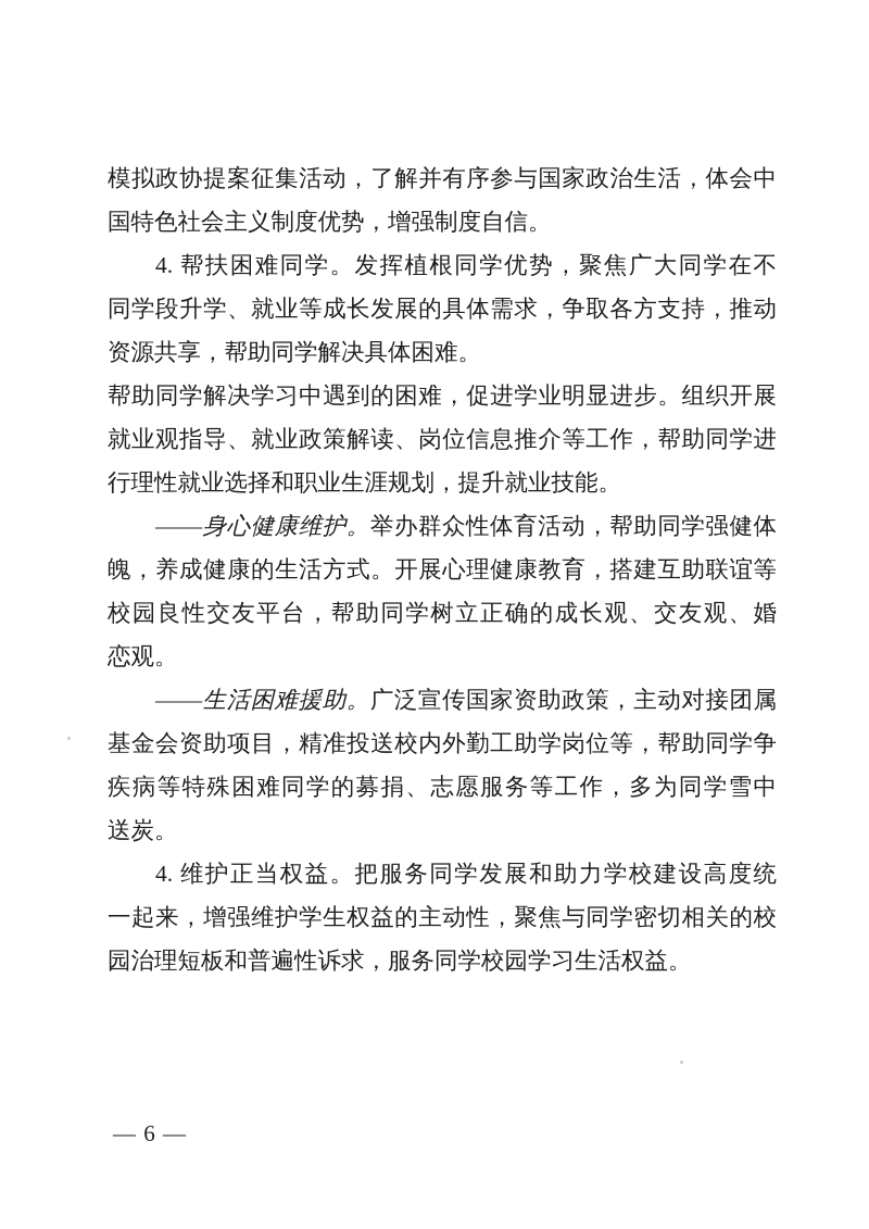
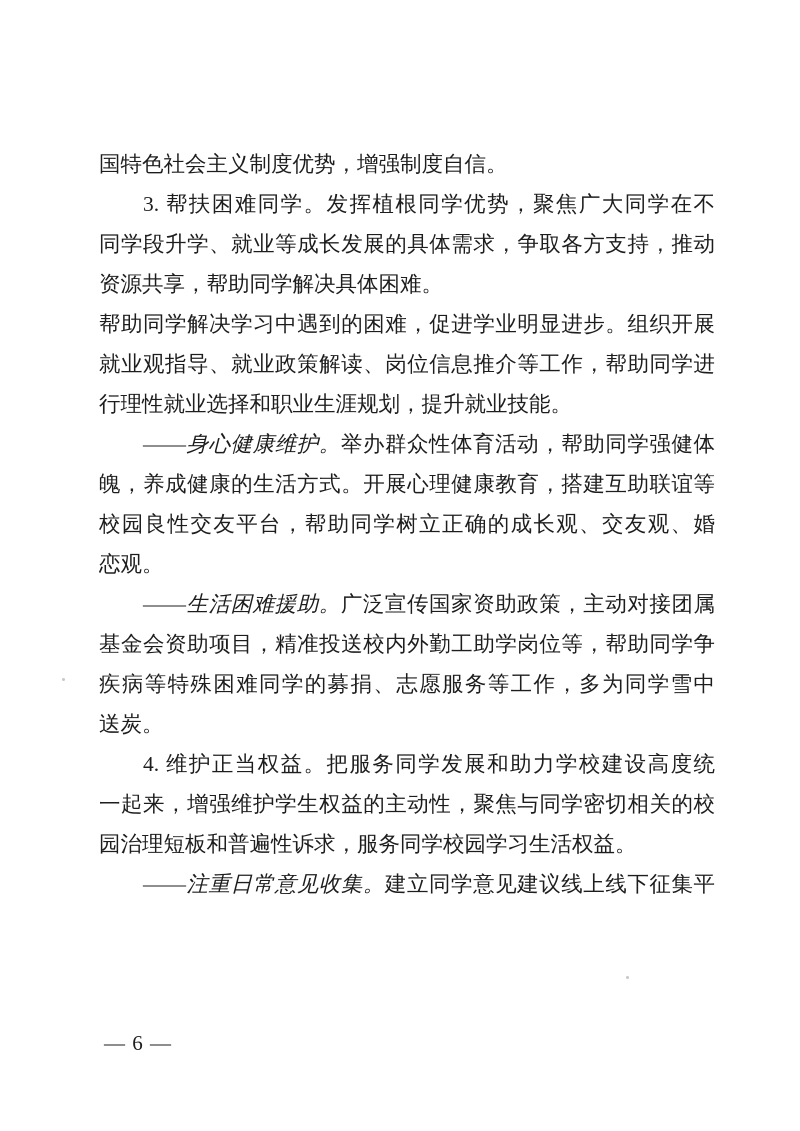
- 模拟政协提案征集活动，了解并有序参与国家政治生活，体会中
  国特色社会主义制度优势，增强制度自信。
- 4. 帮扶困难同学。发挥植根同学优势，聚焦广大同学在不
+ 3. 帮扶困难同学。发挥植根同学优势，聚焦广大同学在不
  同学段升学、就业等成长发展的具体需求，争取各方支持，推动
  资源共享，帮助同学解决具体困难。
  帮助同学解决学习中遇到的困难，促进学业明显进步。组织开展
  就业观指导、就业政策解读、岗位信息推介等工作，帮助同学进
  行理性就业选择和职业生涯规划，提升就业技能。
  ——身心健康维护。举办群众性体育活动，帮助同学强健体
  魄，养成健康的生活方式。开展心理健康教育，搭建互助联谊等
  校园良性交友平台，帮助同学树立正确的成长观、交友观、婚
  恋观。
  ——生活困难援助。广泛宣传国家资助政策，主动对接团属
  基金会资助项目，精准投送校内外勤工助学岗位等，帮助同学争
  疾病等特殊困难同学的募捐、志愿服务等工作，多为同学雪中
  送炭。
  4. 维护正当权益。把服务同学发展和助力学校建设高度统
  一起来，增强维护学生权益的主动性，聚焦与同学密切相关的校
  园治理短板和普遍性诉求，服务同学校园学习生活权益。
+ ——注重日常意见收集。建立同学意见建议线上线下征集平
  — 6 —
